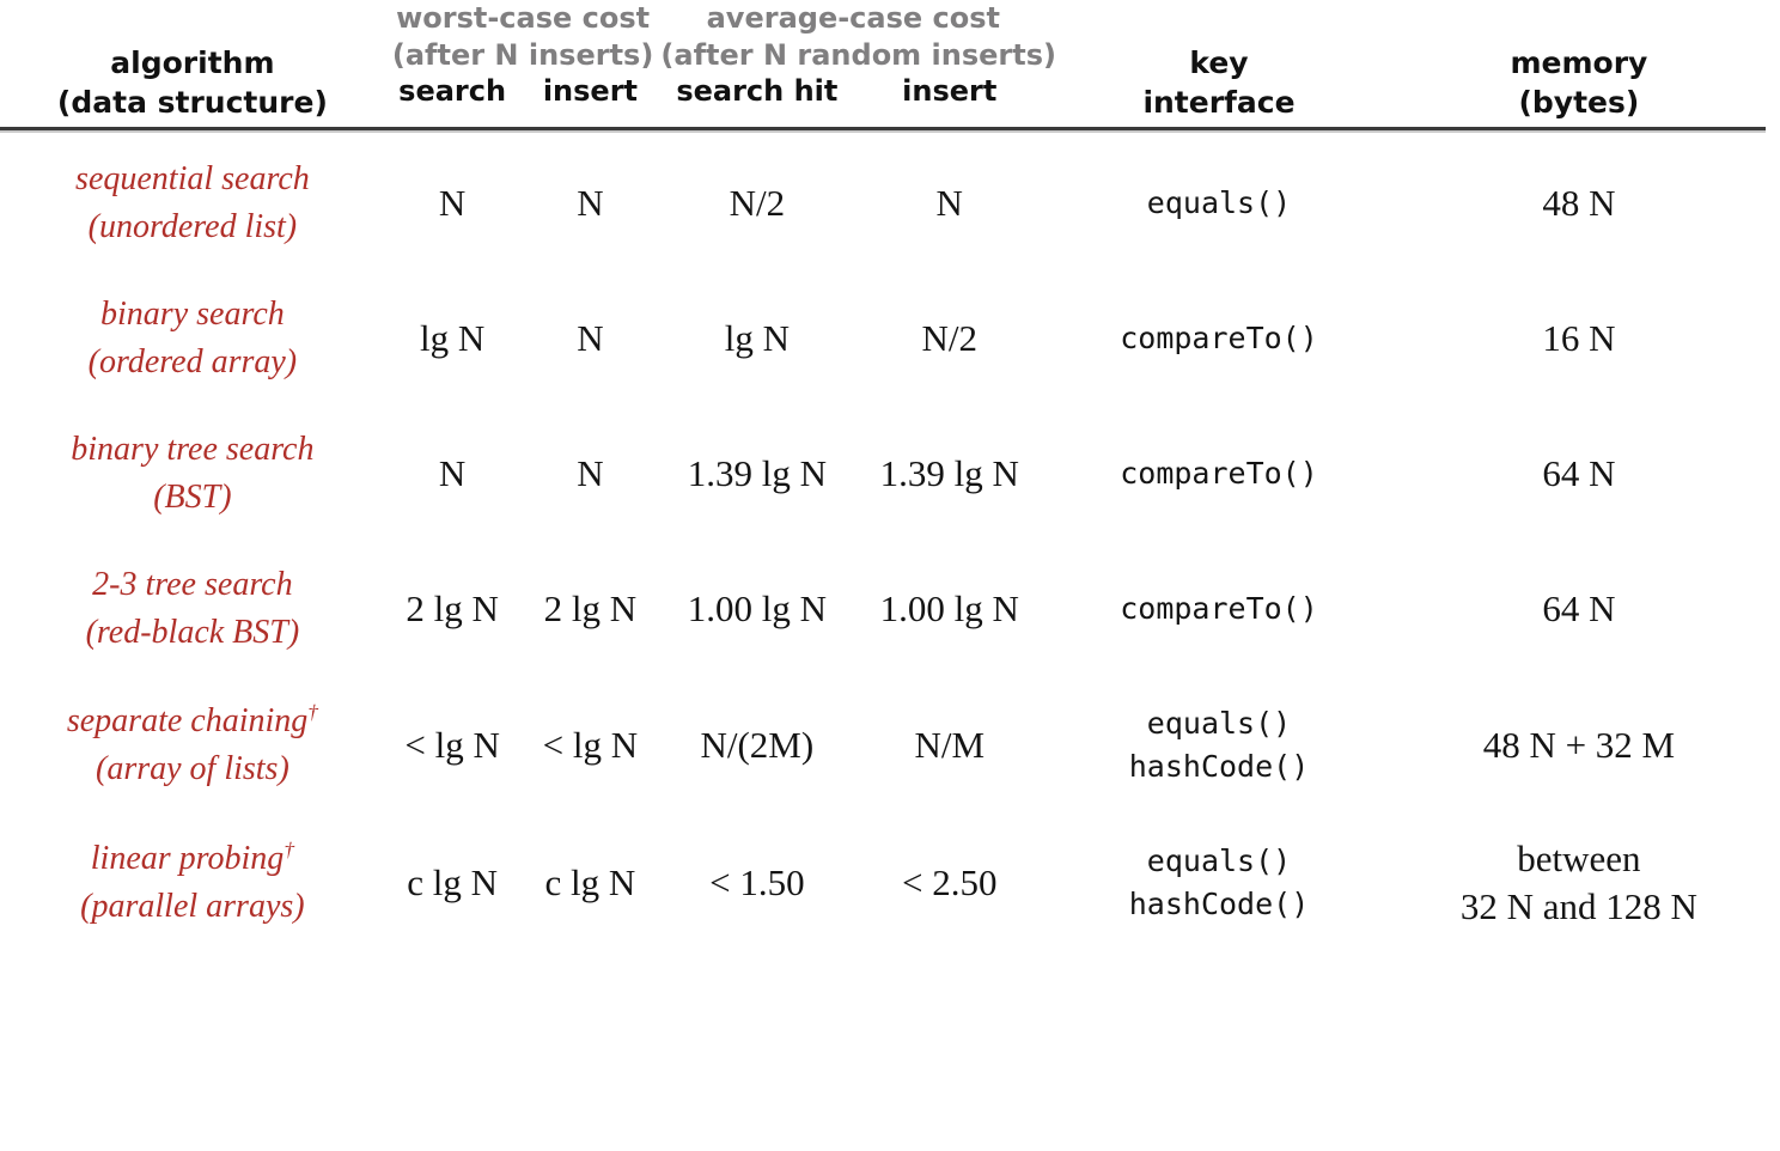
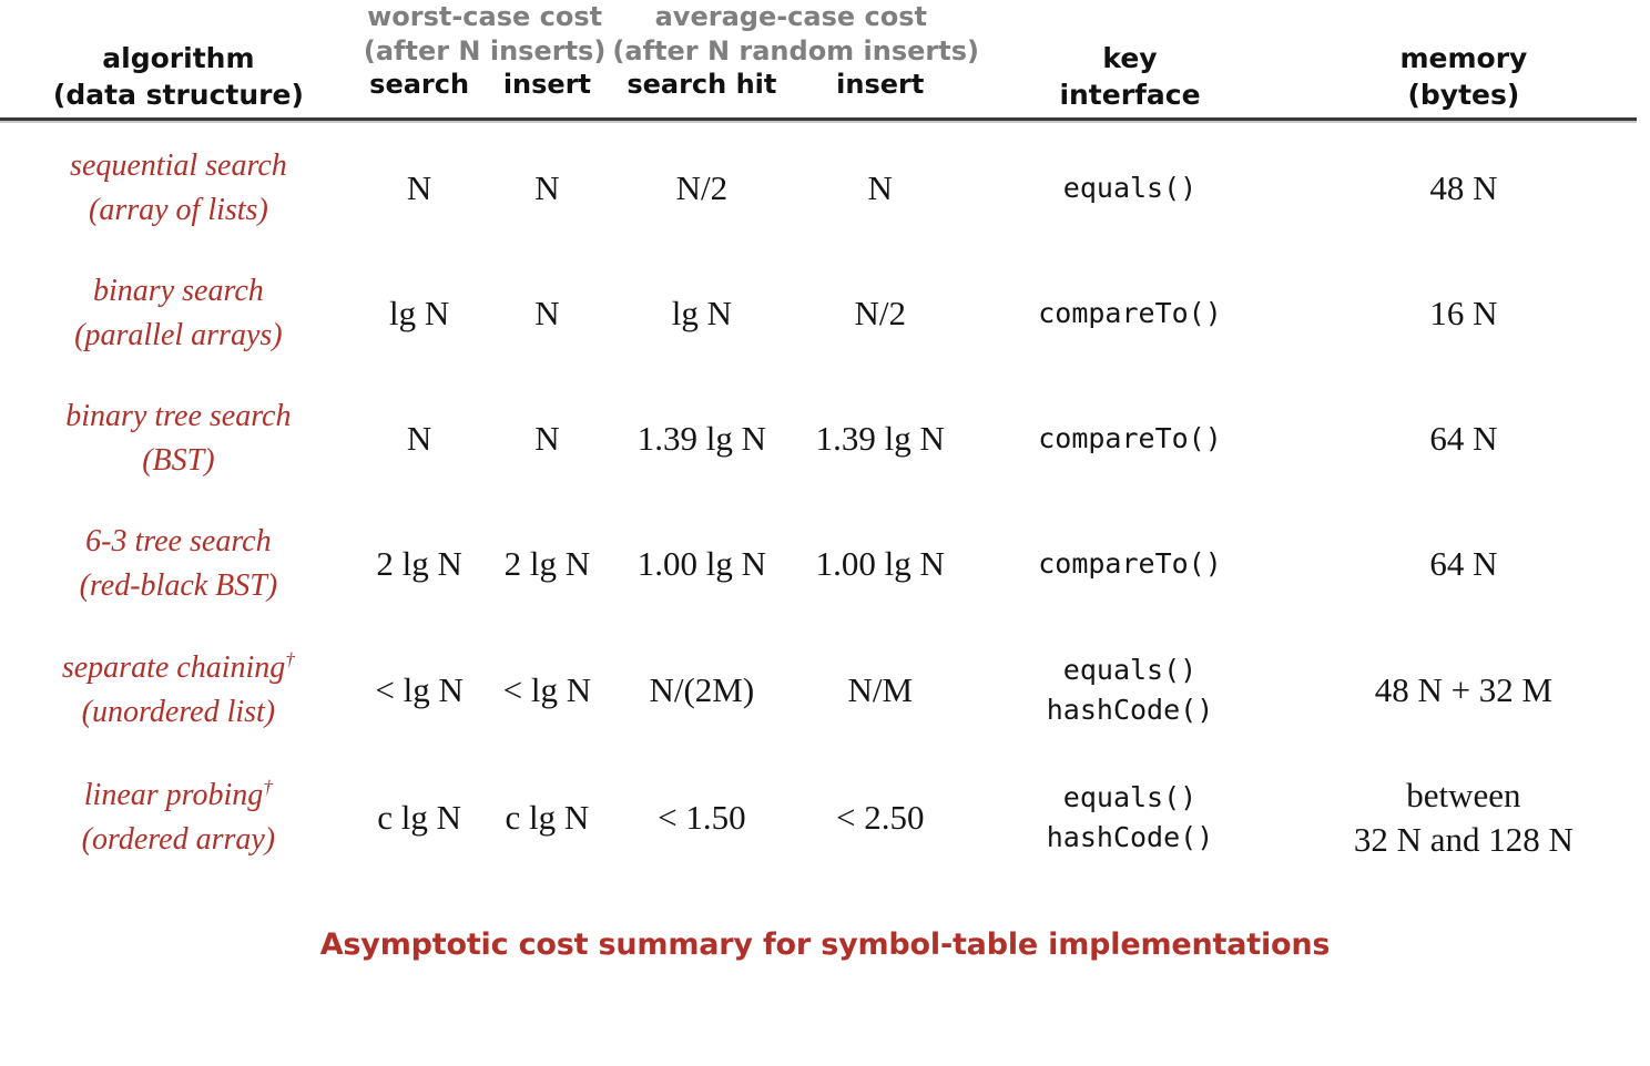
  algorithm (data structure)	worst-case cost (after N inserts)	average-case cost (after N random inserts)	key interface	memory (bytes)
  search	insert	search hit	insert
- sequential search (unordered list)	N	N	N/2	N	equals()	48 N
+ sequential search (array of lists)	N	N	N/2	N	equals()	48 N
- binary search (ordered array)	lg N	N	lg N	N/2	compareTo()	16 N
+ binary search (parallel arrays)	lg N	N	lg N	N/2	compareTo()	16 N
  binary tree search (BST)	N	N	1.39 lg N	1.39 lg N	compareTo()	64 N
- 2-3 tree search (red-black BST)	2 lg N	2 lg N	1.00 lg N	1.00 lg N	compareTo()	64 N
+ 6-3 tree search (red-black BST)	2 lg N	2 lg N	1.00 lg N	1.00 lg N	compareTo()	64 N
- separate chaining† (array of lists)	< lg N	< lg N	N/(2M)	N/M	equals() hashCode()	48 N + 32 M
+ separate chaining† (unordered list)	< lg N	< lg N	N/(2M)	N/M	equals() hashCode()	48 N + 32 M
- linear probing† (parallel arrays)	c lg N	c lg N	< 1.50	< 2.50	equals() hashCode()	between 32 N and 128 N
+ linear probing† (ordered array)	c lg N	c lg N	< 1.50	< 2.50	equals() hashCode()	between 32 N and 128 N
+ Asymptotic cost summary for symbol-table implementations
